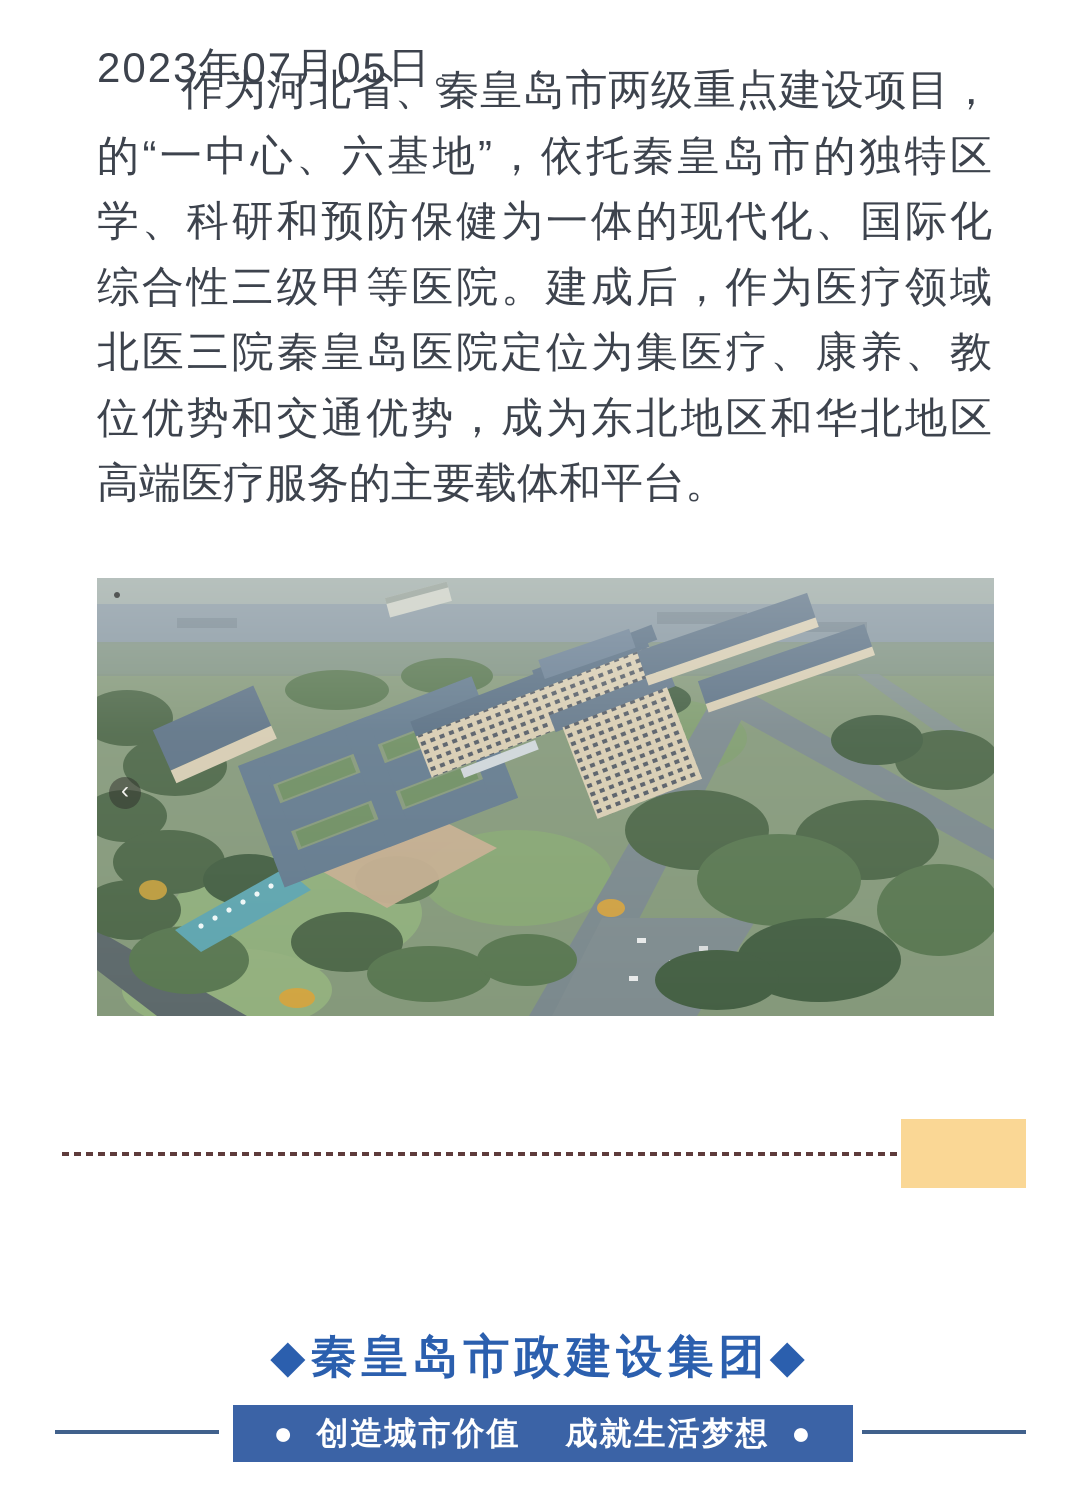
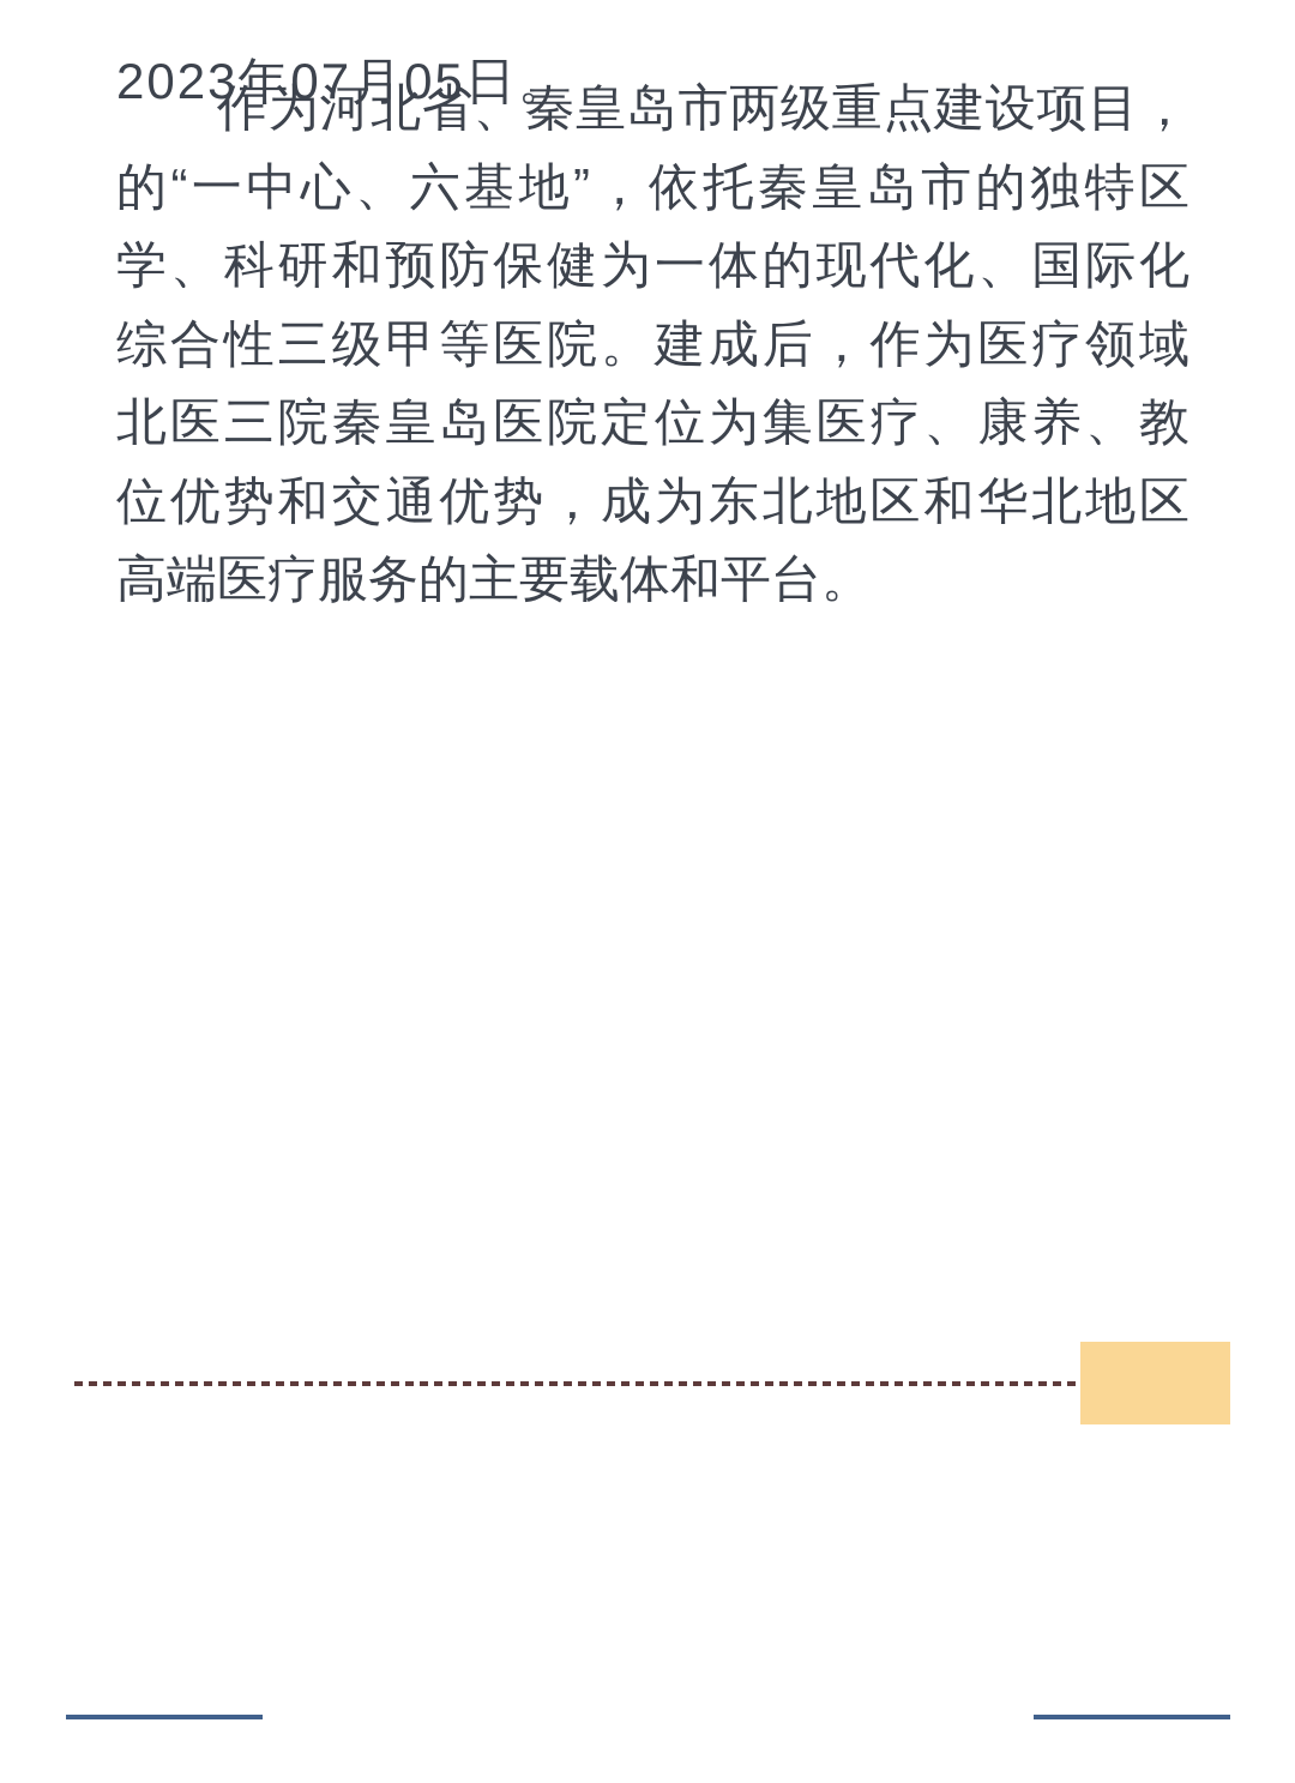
  2023年07月05日。
  作为河北省、秦皇岛市两级重点建设项目，
  的“一中心、六基地”，依托秦皇岛市的独特区
  学、科研和预防保健为一体的现代化、国际化
  综合性三级甲等医院。建成后，作为医疗领域
  北医三院秦皇岛医院定位为集医疗、康养、教
  位优势和交通优势，成为东北地区和华北地区
  高端医疗服务的主要载体和平台。
- ‹
- ◆秦皇岛市政建设集团◆
- ● 创造城市价值 成就生活梦想 ●
